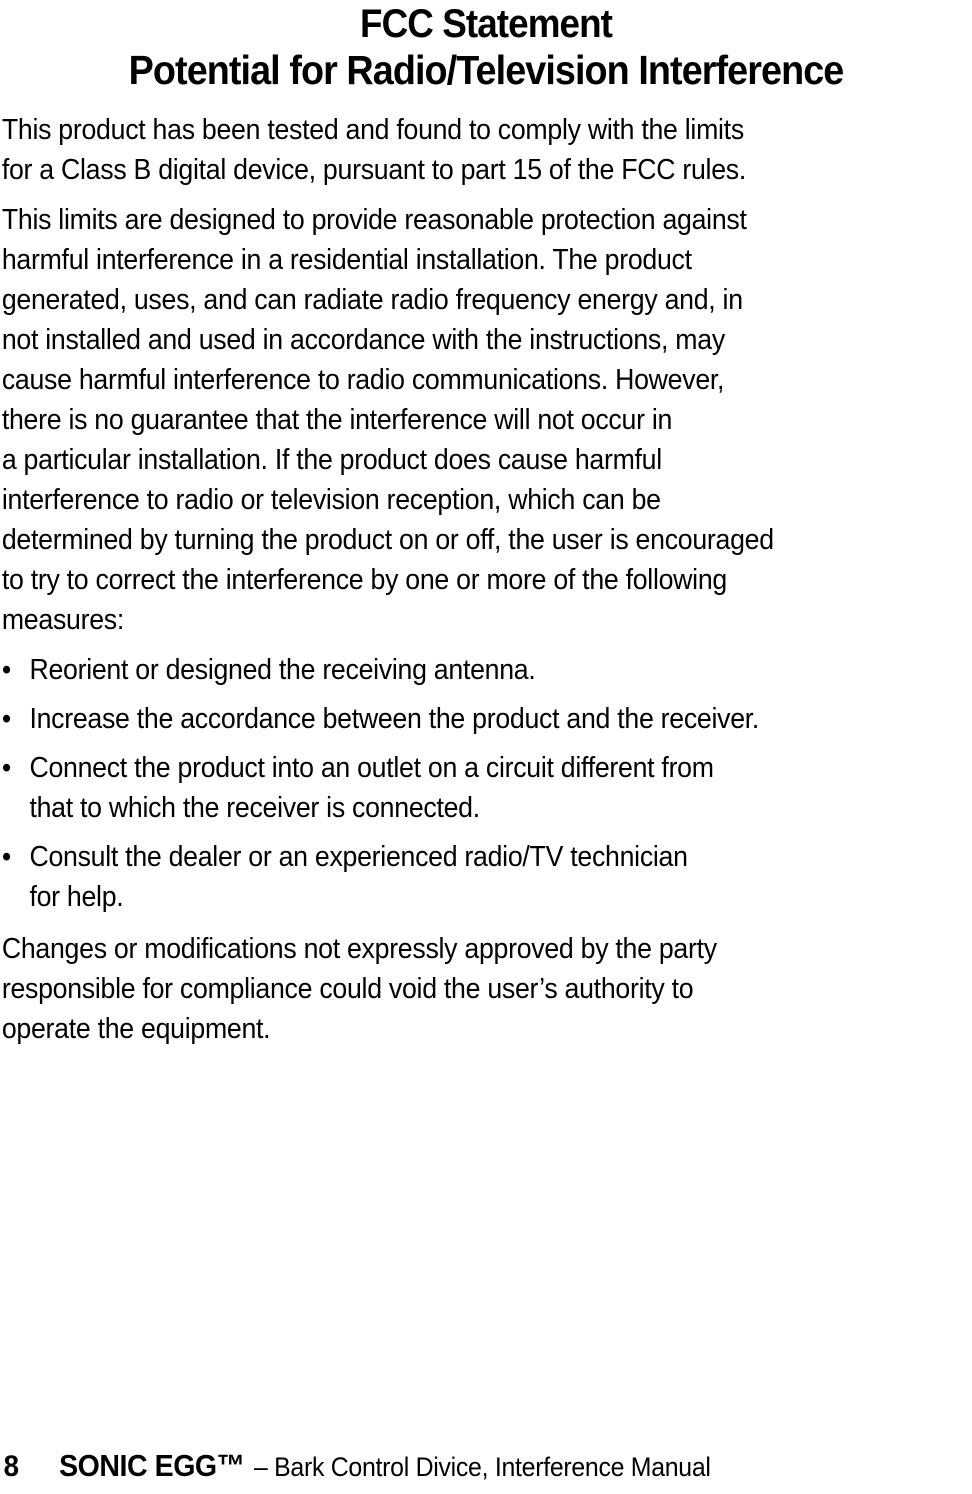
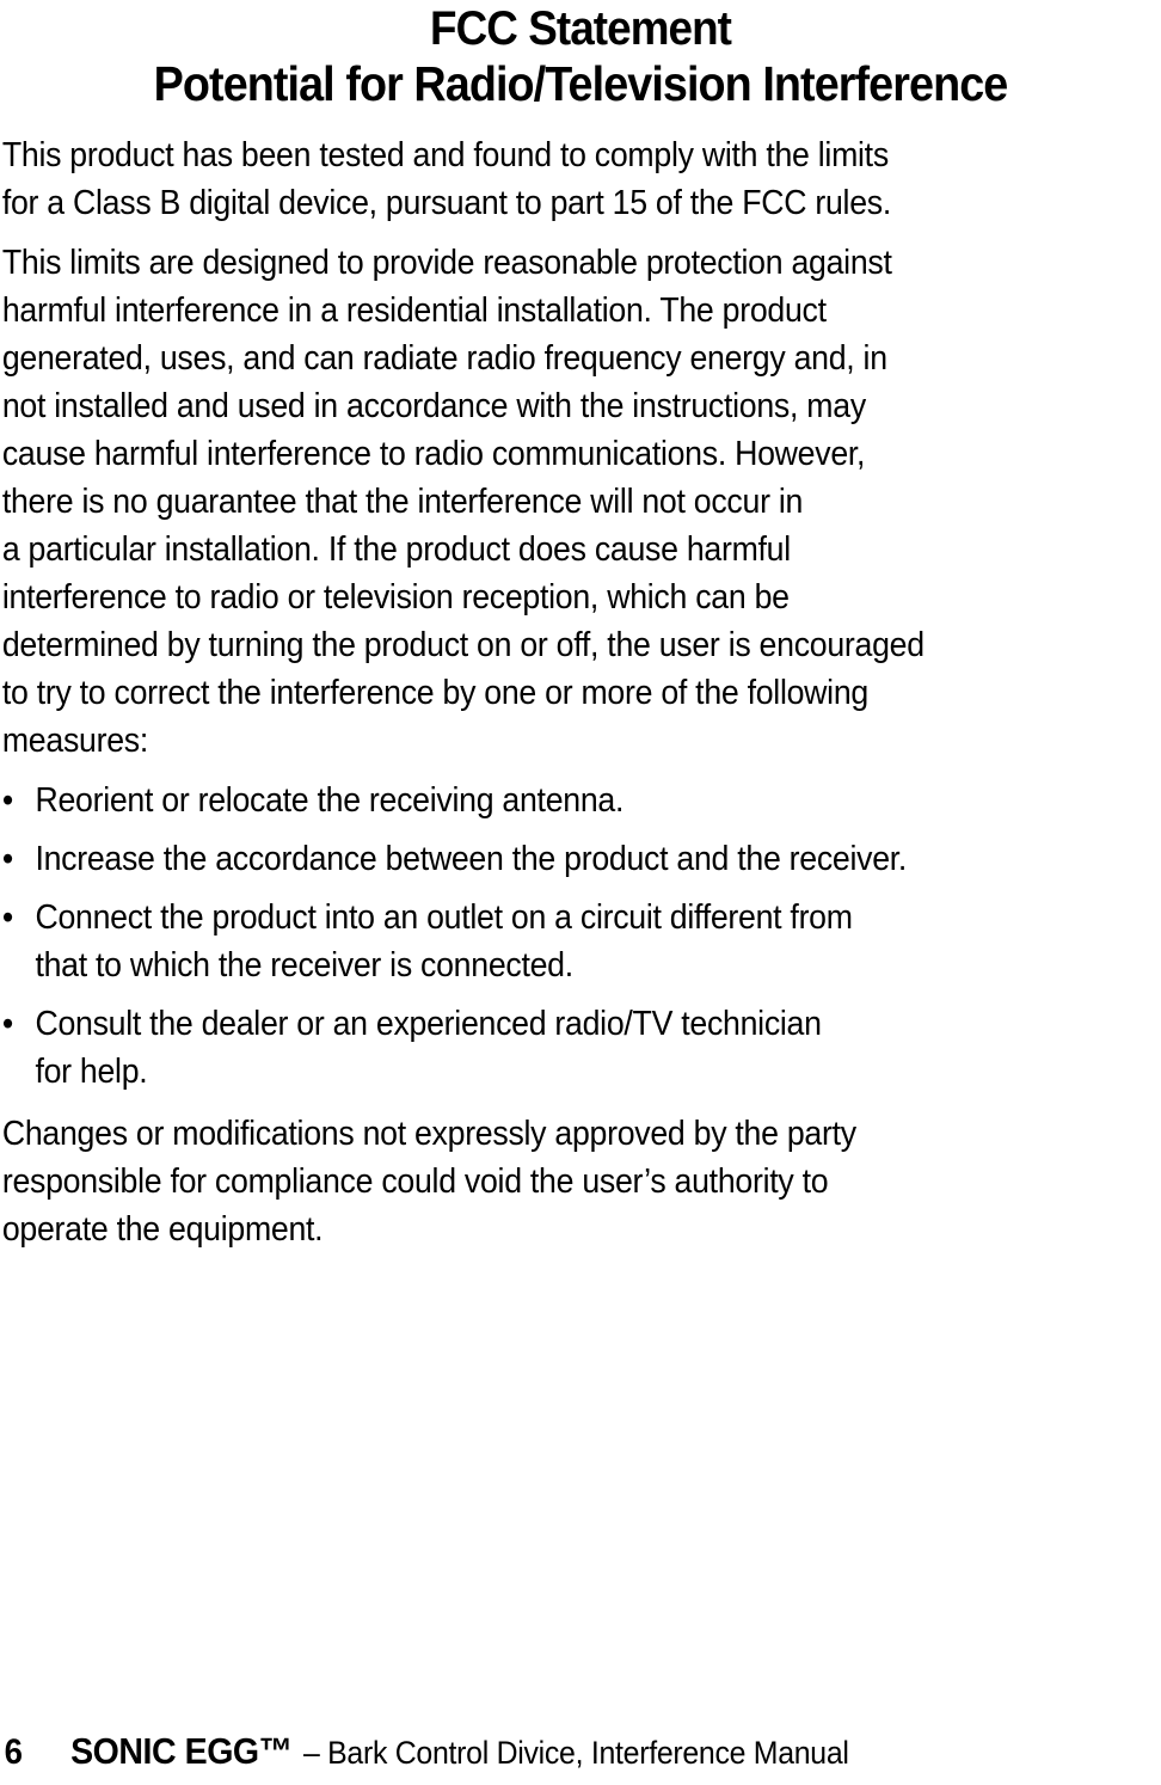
  FCC Statement
  Potential for Radio/Television Interference
  This product has been tested and found to comply with the limits
  for a Class B digital device, pursuant to part 15 of the FCC rules.
  This limits are designed to provide reasonable protection against
  harmful interference in a residential installation. The product
  generated, uses, and can radiate radio frequency energy and, in
  not installed and used in accordance with the instructions, may
  cause harmful interference to radio communications. However,
  there is no guarantee that the interference will not occur in
  a particular installation. If the product does cause harmful
  interference to radio or television reception, which can be
  determined by turning the product on or off, the user is encouraged
  to try to correct the interference by one or more of the following
  measures:
  •
- Reorient or designed the receiving antenna.
+ Reorient or relocate the receiving antenna.
  •
  Increase the accordance between the product and the receiver.
  •
  Connect the product into an outlet on a circuit different from
  that to which the receiver is connected.
  •
  Consult the dealer or an experienced radio/TV technician
  for help.
  Changes or modifications not expressly approved by the party
  responsible for compliance could void the user’s authority to
  operate the equipment.
- 8
+ 6
  SONIC EGG™
  – Bark Control Divice, Interference Manual
